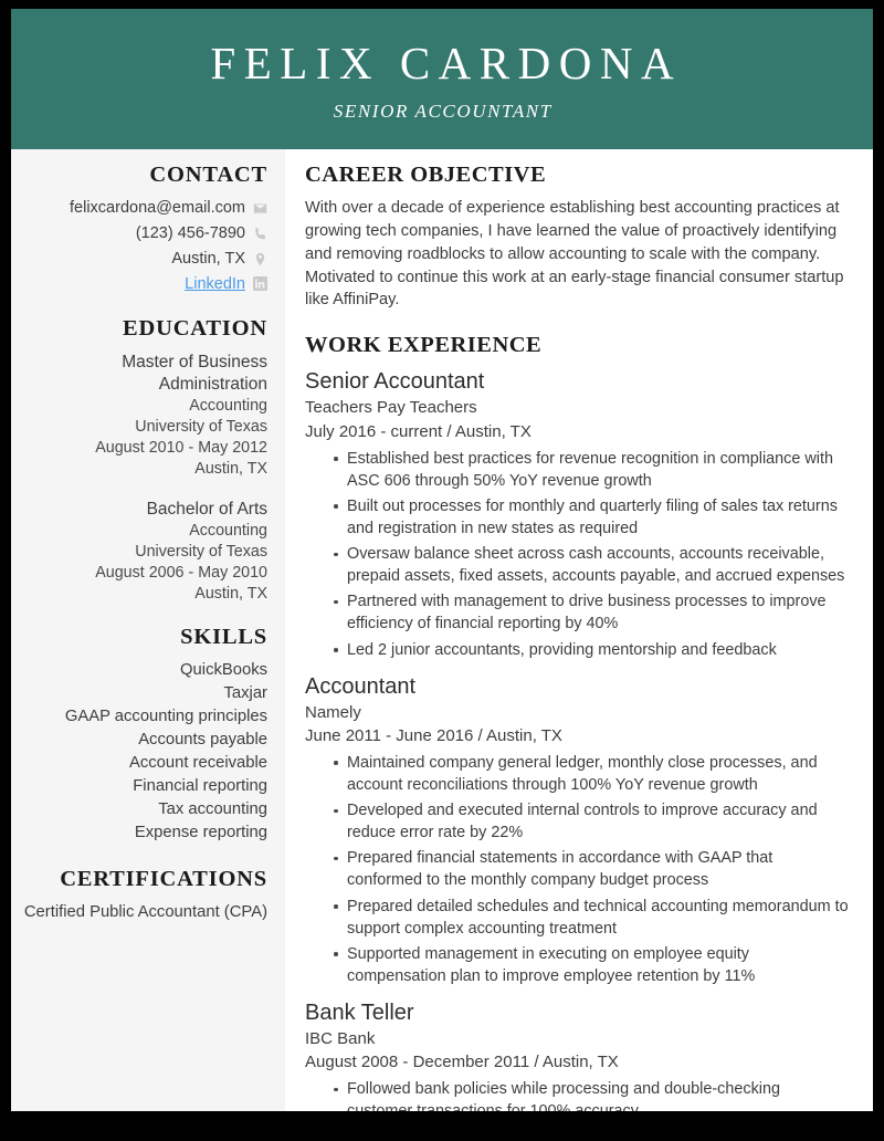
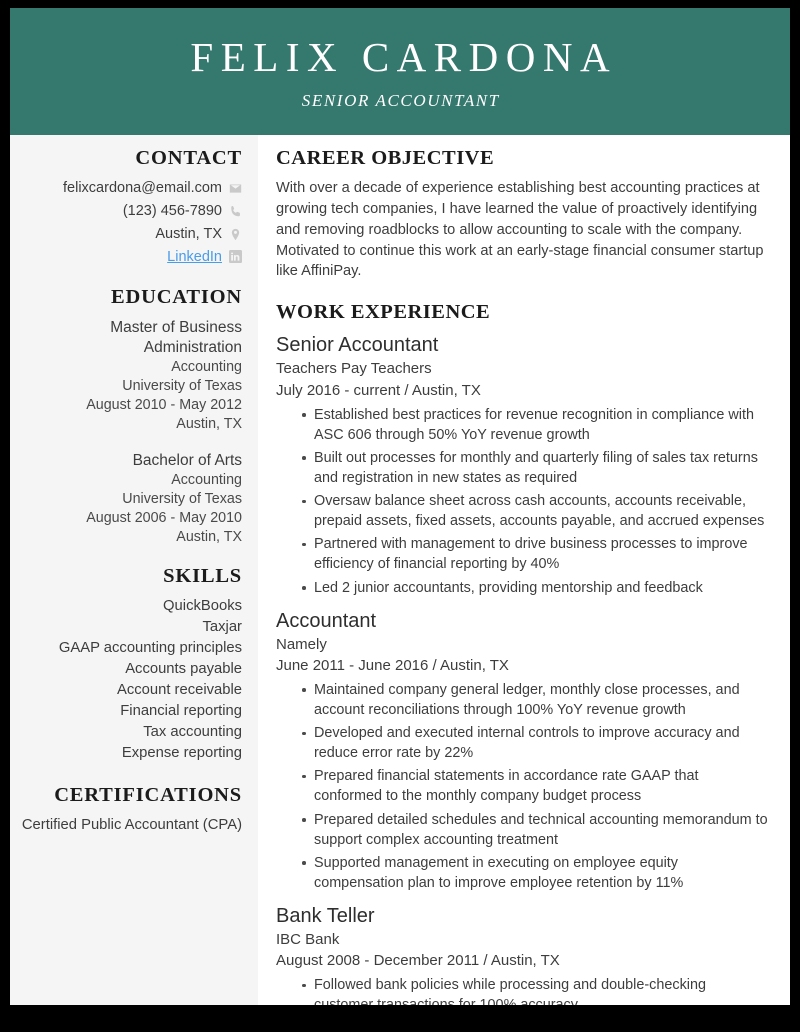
  FELIX CARDONA
  SENIOR ACCOUNTANT
  CONTACT
  felixcardona@email.com
  (123) 456-7890
  Austin, TX
  LinkedIn
  EDUCATION
  Master of Business Administration
  Accounting
  University of Texas
  August 2010 - May 2012
  Austin, TX
  Bachelor of Arts
  Accounting
  University of Texas
  August 2006 - May 2010
  Austin, TX
  SKILLS
  QuickBooks
  Taxjar
  GAAP accounting principles
  Accounts payable
  Account receivable
  Financial reporting
  Tax accounting
  Expense reporting
  CERTIFICATIONS
  Certified Public Accountant (CPA)
  CAREER OBJECTIVE
  With over a decade of experience establishing best accounting practices at growing tech companies, I have learned the value of proactively identifying and removing roadblocks to allow accounting to scale with the company. Motivated to continue this work at an early-stage financial consumer startup like AffiniPay.
  WORK EXPERIENCE
  Senior Accountant
  Teachers Pay Teachers
  July 2016 - current / Austin, TX
  Established best practices for revenue recognition in compliance with ASC 606 through 50% YoY revenue growth
  Built out processes for monthly and quarterly filing of sales tax returns and registration in new states as required
  Oversaw balance sheet across cash accounts, accounts receivable, prepaid assets, fixed assets, accounts payable, and accrued expenses
  Partnered with management to drive business processes to improve efficiency of financial reporting by 40%
  Led 2 junior accountants, providing mentorship and feedback
  Accountant
  Namely
  June 2011 - June 2016 / Austin, TX
  Maintained company general ledger, monthly close processes, and account reconciliations through 100% YoY revenue growth
  Developed and executed internal controls to improve accuracy and reduce error rate by 22%
- Prepared financial statements in accordance with GAAP that conformed to the monthly company budget process
+ Prepared financial statements in accordance rate GAAP that conformed to the monthly company budget process
  Prepared detailed schedules and technical accounting memorandum to support complex accounting treatment
  Supported management in executing on employee equity compensation plan to improve employee retention by 11%
  Bank Teller
  IBC Bank
  August 2008 - December 2011 / Austin, TX
  Followed bank policies while processing and double-checking customer transactions for 100% accuracy
